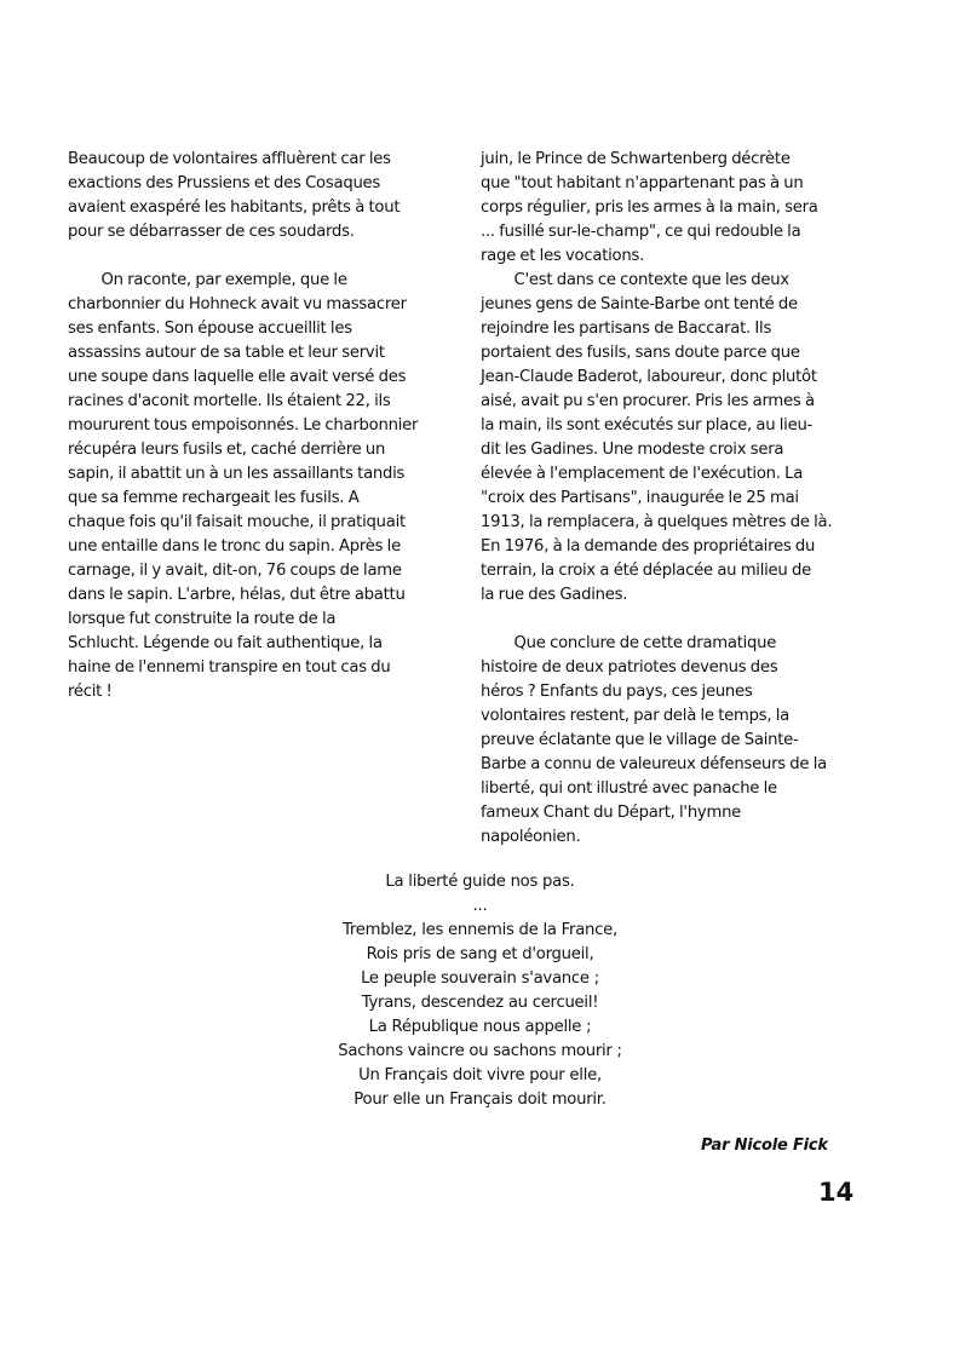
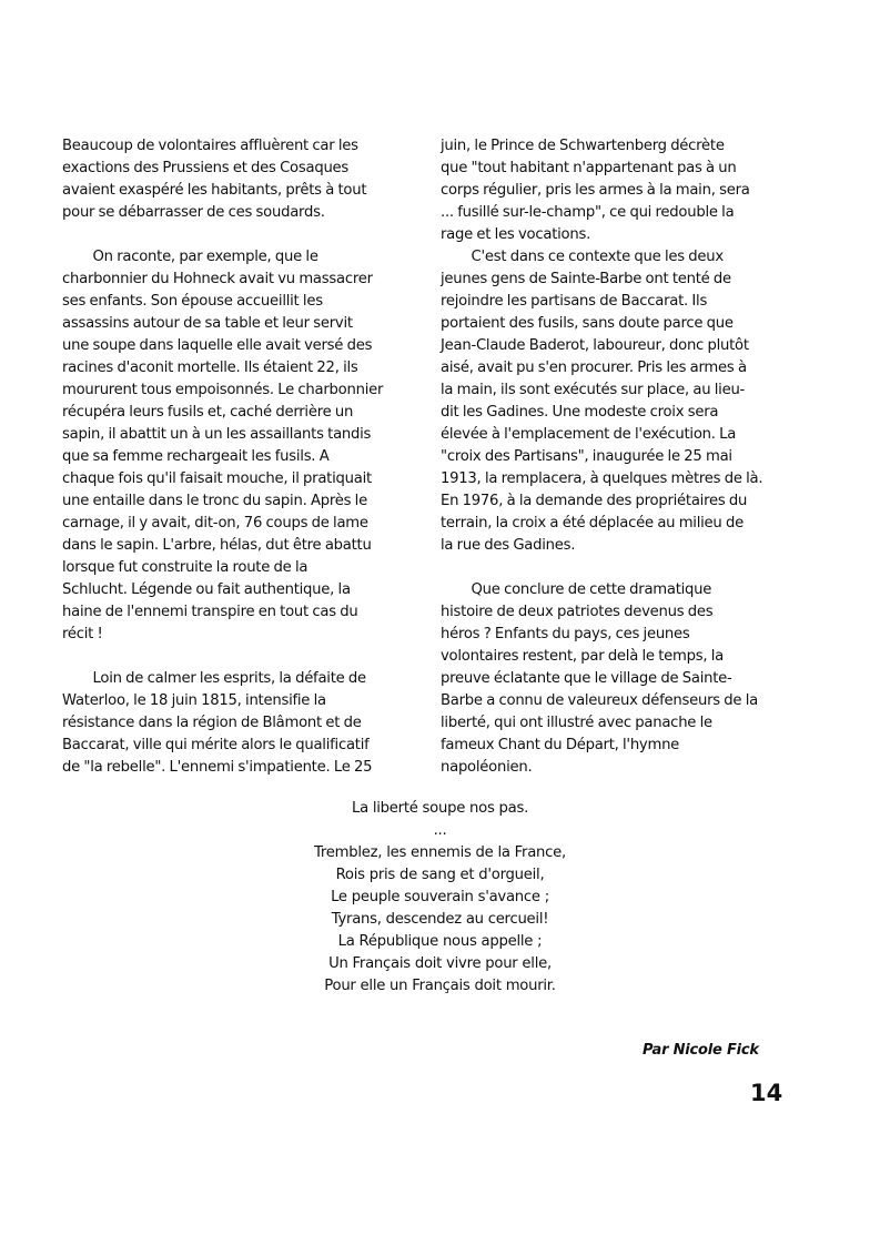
  Beaucoup de volontaires affluèrent car les
  exactions des Prussiens et des Cosaques
  avaient exaspéré les habitants, prêts à tout
  pour se débarrasser de ces soudards.
  On raconte, par exemple, que le
  charbonnier du Hohneck avait vu massacrer
  ses enfants. Son épouse accueillit les
  assassins autour de sa table et leur servit
  une soupe dans laquelle elle avait versé des
  racines d'aconit mortelle. Ils étaient 22, ils
  moururent tous empoisonnés. Le charbonnier
  récupéra leurs fusils et, caché derrière un
  sapin, il abattit un à un les assaillants tandis
  que sa femme rechargeait les fusils. A
  chaque fois qu'il faisait mouche, il pratiquait
  une entaille dans le tronc du sapin. Après le
  carnage, il y avait, dit-on, 76 coups de lame
  dans le sapin. L'arbre, hélas, dut être abattu
  lorsque fut construite la route de la
  Schlucht. Légende ou fait authentique, la
  haine de l'ennemi transpire en tout cas du
  récit !
+ Loin de calmer les esprits, la défaite de
+ Waterloo, le 18 juin 1815, intensifie la
+ résistance dans la région de Blâmont et de
+ Baccarat, ville qui mérite alors le qualificatif
+ de "la rebelle". L'ennemi s'impatiente. Le 25
  juin, le Prince de Schwartenberg décrète
  que "tout habitant n'appartenant pas à un
  corps régulier, pris les armes à la main, sera
  ... fusillé sur-le-champ", ce qui redouble la
  rage et les vocations.
  C'est dans ce contexte que les deux
  jeunes gens de Sainte-Barbe ont tenté de
  rejoindre les partisans de Baccarat. Ils
  portaient des fusils, sans doute parce que
  Jean-Claude Baderot, laboureur, donc plutôt
  aisé, avait pu s'en procurer. Pris les armes à
  la main, ils sont exécutés sur place, au lieu-
  dit les Gadines. Une modeste croix sera
  élevée à l'emplacement de l'exécution. La
  "croix des Partisans", inaugurée le 25 mai
  1913, la remplacera, à quelques mètres de là.
  En 1976, à la demande des propriétaires du
  terrain, la croix a été déplacée au milieu de
  la rue des Gadines.
  Que conclure de cette dramatique
  histoire de deux patriotes devenus des
  héros ? Enfants du pays, ces jeunes
  volontaires restent, par delà le temps, la
  preuve éclatante que le village de Sainte-
  Barbe a connu de valeureux défenseurs de la
  liberté, qui ont illustré avec panache le
  fameux Chant du Départ, l'hymne
  napoléonien.
- La liberté guide nos pas.
+ La liberté soupe nos pas.
  ...
  Tremblez, les ennemis de la France,
  Rois pris de sang et d'orgueil,
  Le peuple souverain s'avance ;
  Tyrans, descendez au cercueil!
  La République nous appelle ;
- Sachons vaincre ou sachons mourir ;
  Un Français doit vivre pour elle,
  Pour elle un Français doit mourir.
  Par Nicole Fick
  14
